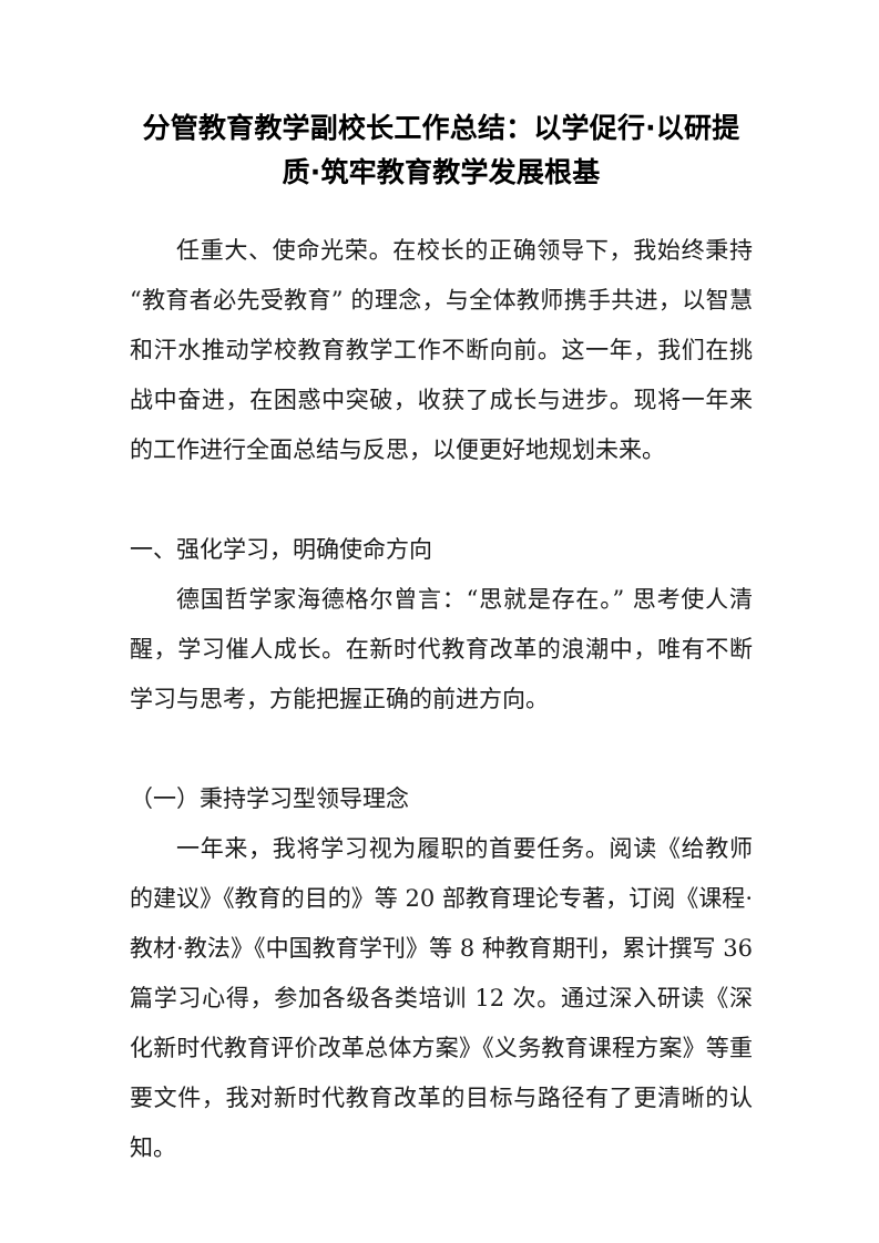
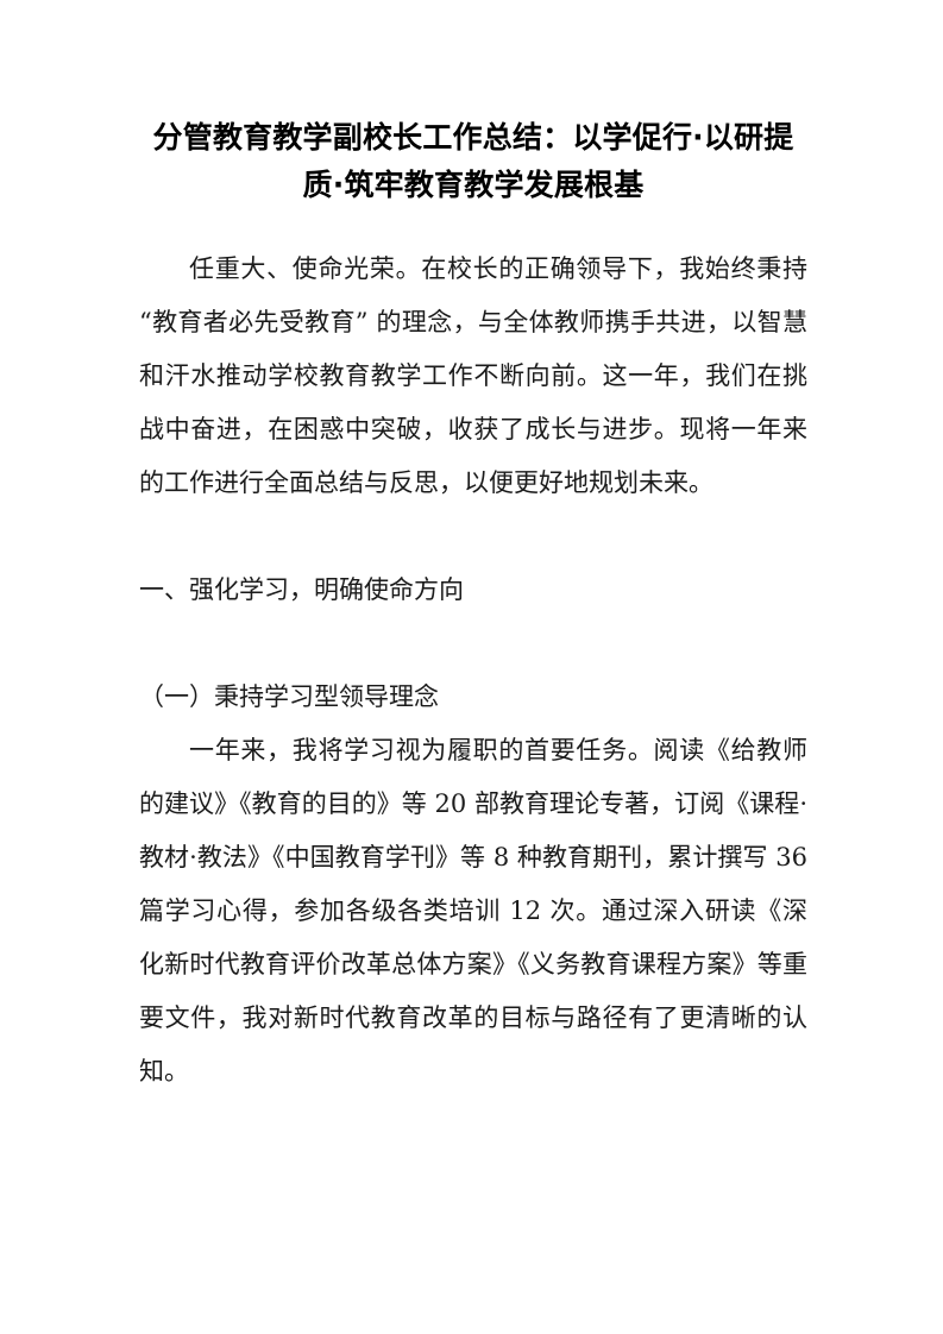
  分管教育教学副校长工作总结：以学促行·以研提
  质·筑牢教育教学发展根基
  任重大、使命光荣。在校长的正确领导下，我始终秉持“教育者必先受教育” 的理念，与全体教师携手共进，以智慧和汗水推动学校教育教学工作不断向前。这一年，我们在挑战中奋进，在困惑中突破，收获了成长与进步。现将一年来的工作进行全面总结与反思，以便更好地规划未来。
  一、强化学习，明确使命方向
- 德国哲学家海德格尔曾言：“思就是存在。” 思考使人清醒，学习催人成长。在新时代教育改革的浪潮中，唯有不断学习与思考，方能把握正确的前进方向。
  （一）秉持学习型领导理念
  一年来，我将学习视为履职的首要任务。阅读《给教师的建议》《教育的目的》等 20 部教育理论专著，订阅《课程·教材·教法》《中国教育学刊》等 8 种教育期刊，累计撰写 36 篇学习心得，参加各级各类培训 12 次。通过深入研读《深化新时代教育评价改革总体方案》《义务教育课程方案》等重要文件，我对新时代教育改革的目标与路径有了更清晰的认知。
